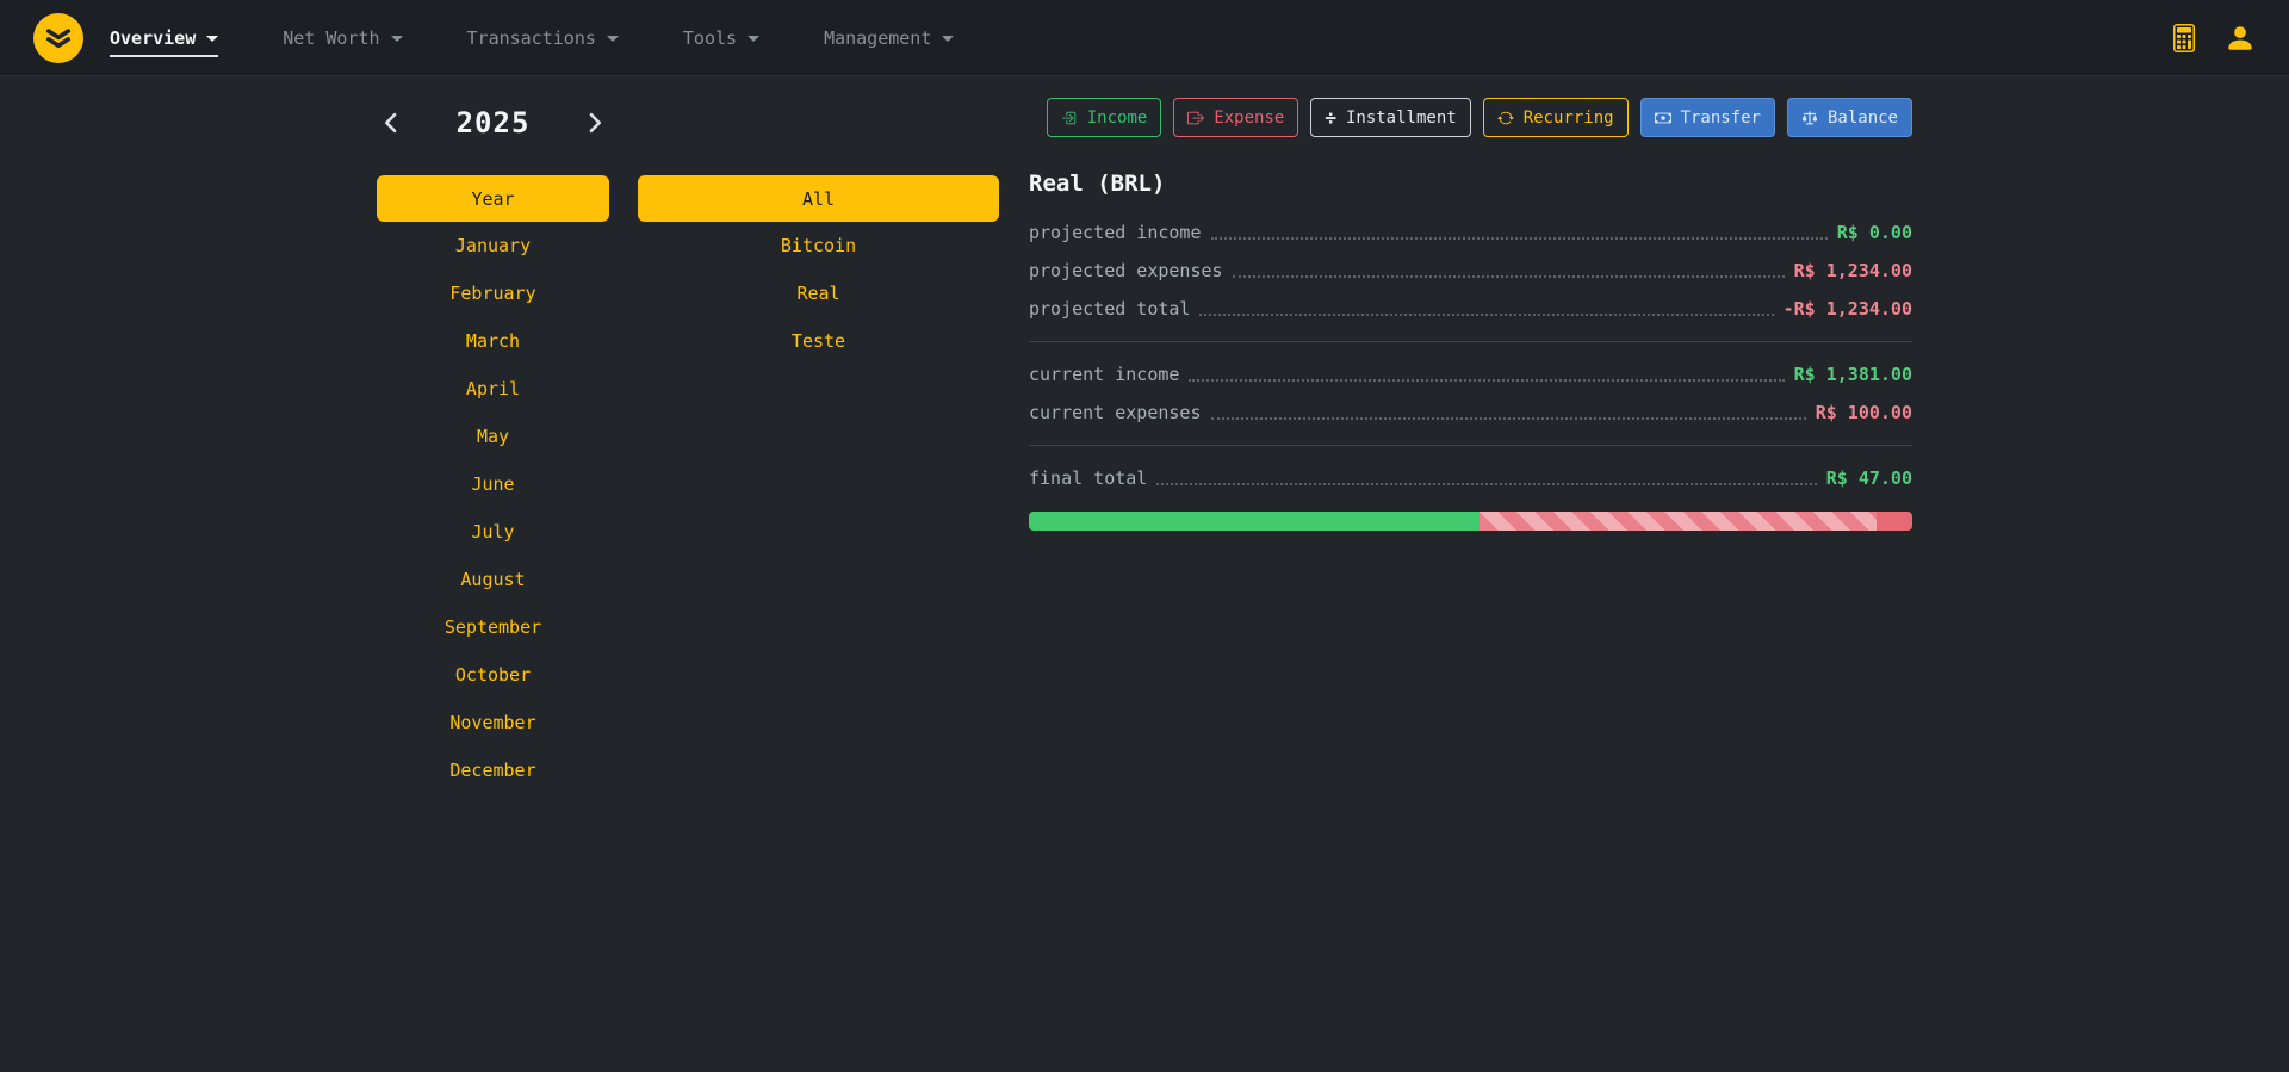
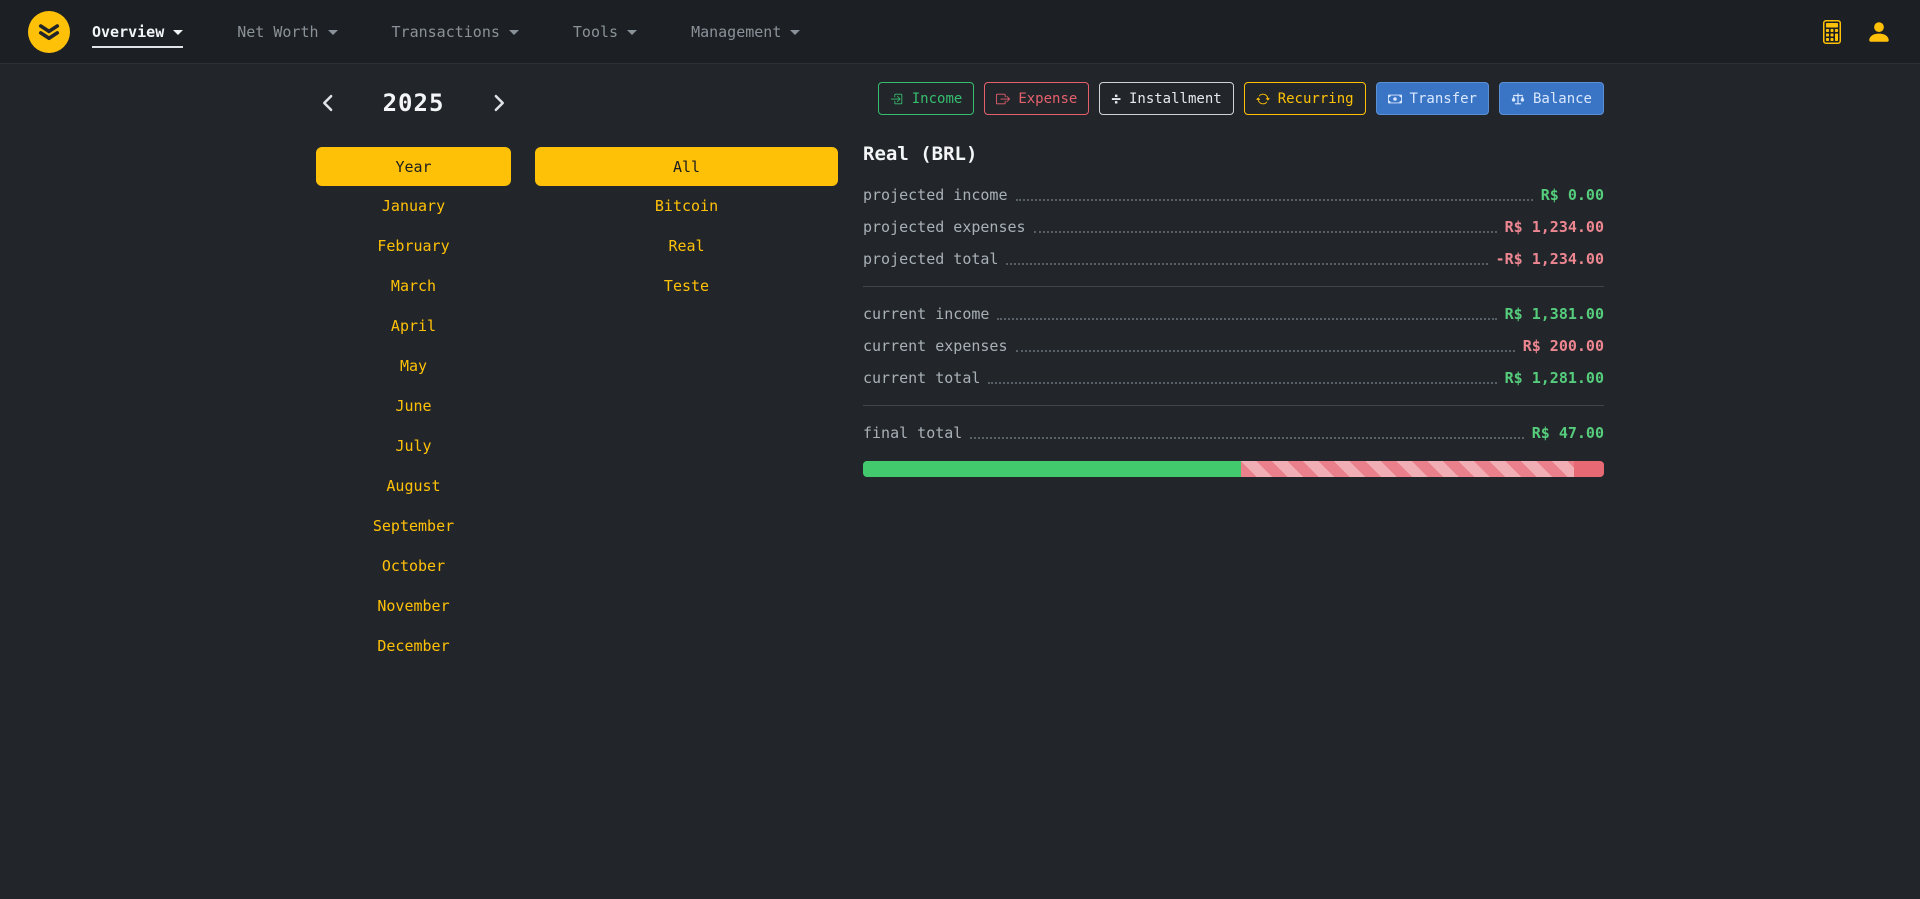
  Overview
  Net Worth
  Transactions
  Tools
  Management
  2025
  Year
  January
  February
  March
  April
  May
  June
  July
  August
  September
  October
  November
  December
  All
  Bitcoin
  Real
  Teste
  Income
  Expense
  ÷
  Installment
  Recurring
  Transfer
  Balance
  Real (BRL)
  projected income
  R$ 0.00
  projected expenses
  R$ 1,234.00
  projected total
  -R$ 1,234.00
  current income
  R$ 1,381.00
  current expenses
- R$ 100.00
+ R$ 200.00
+ current total
+ R$ 1,281.00
  final total
  R$ 47.00
